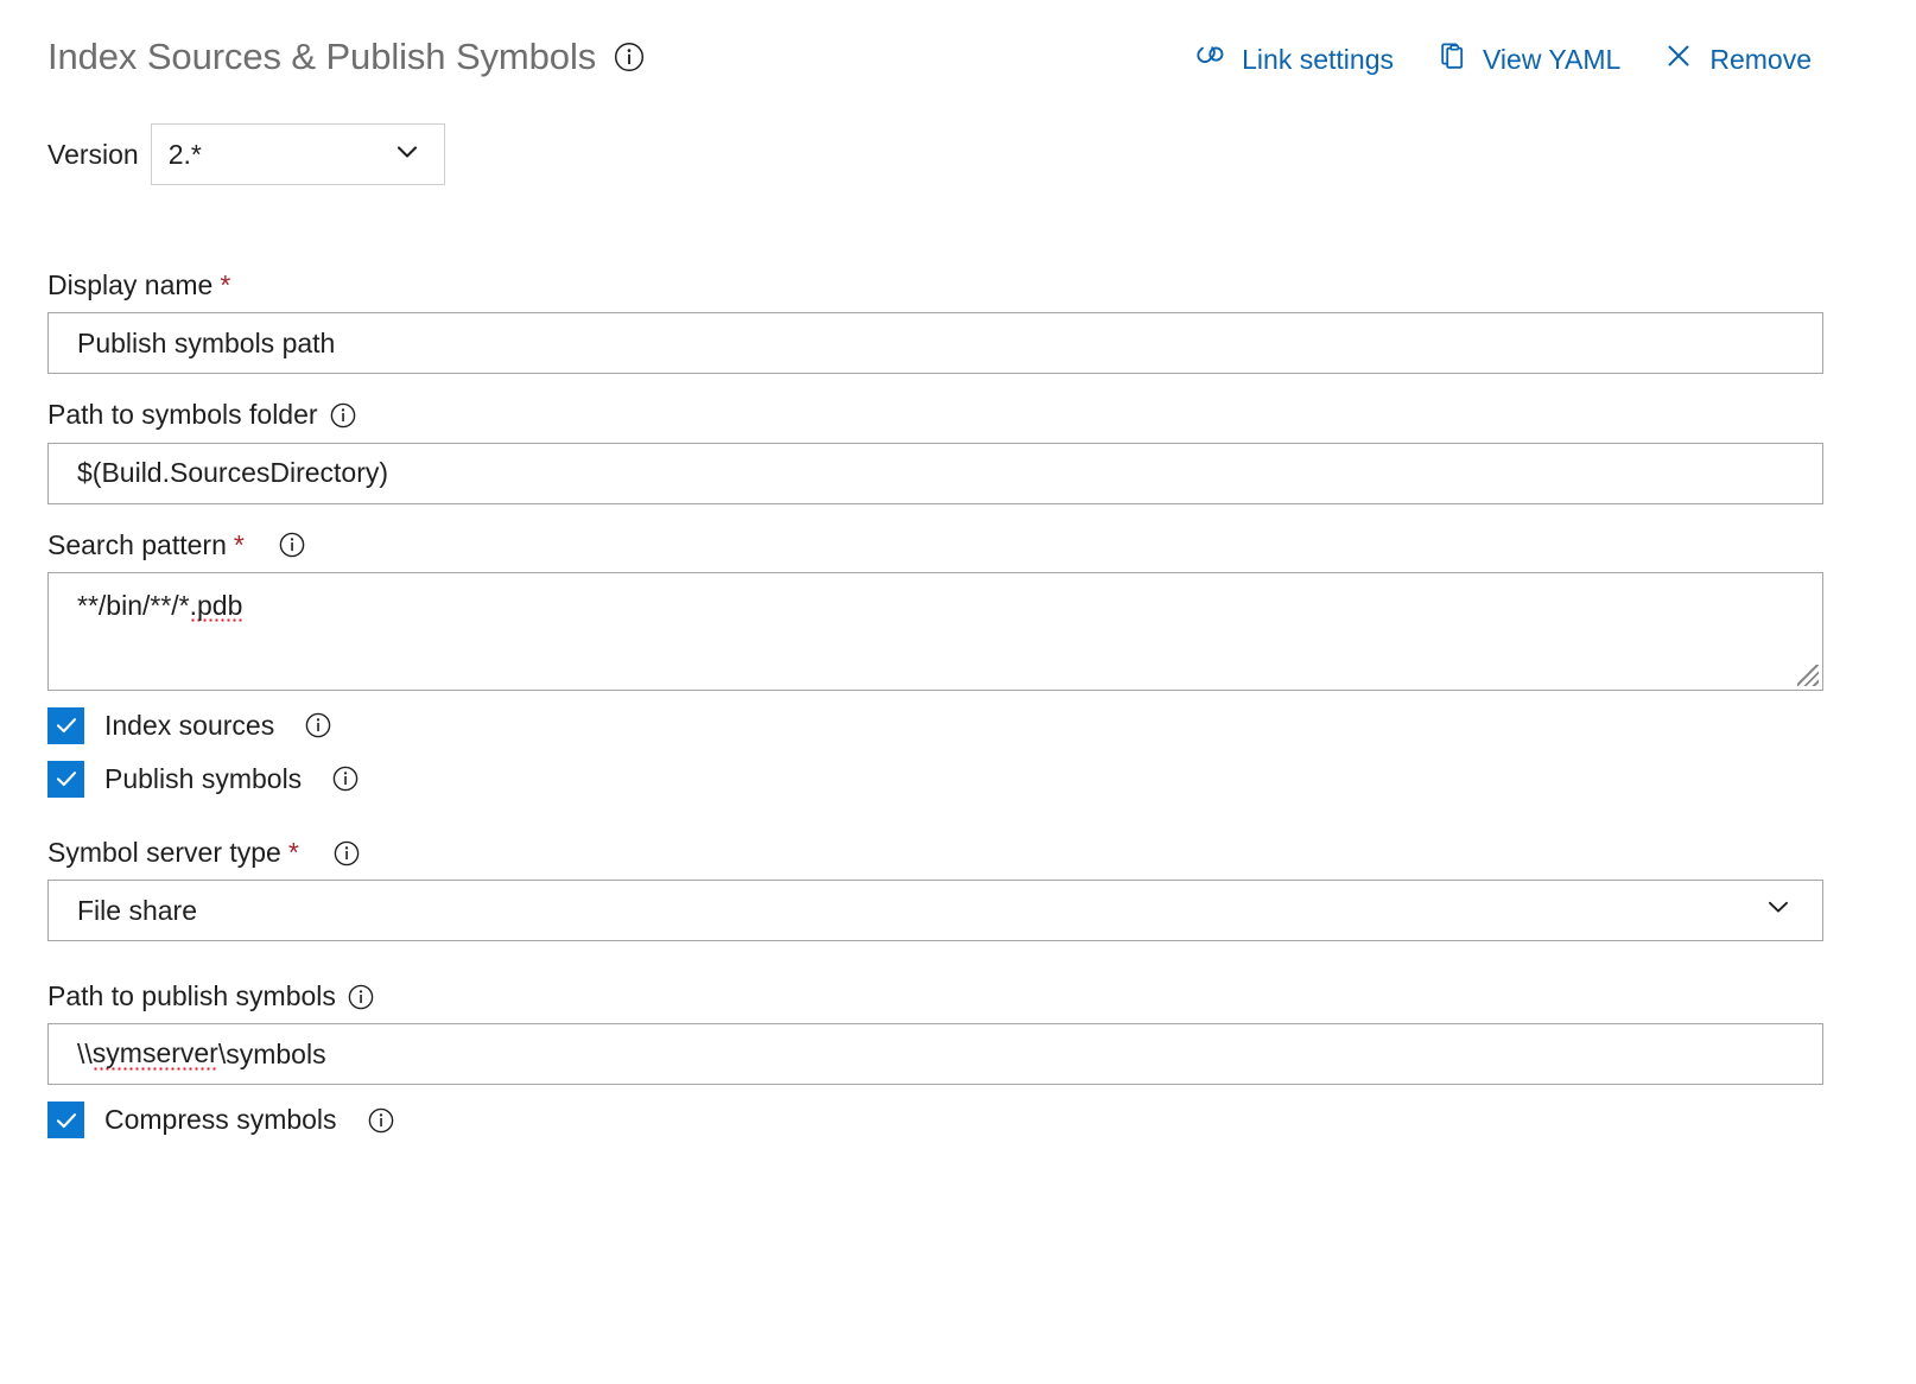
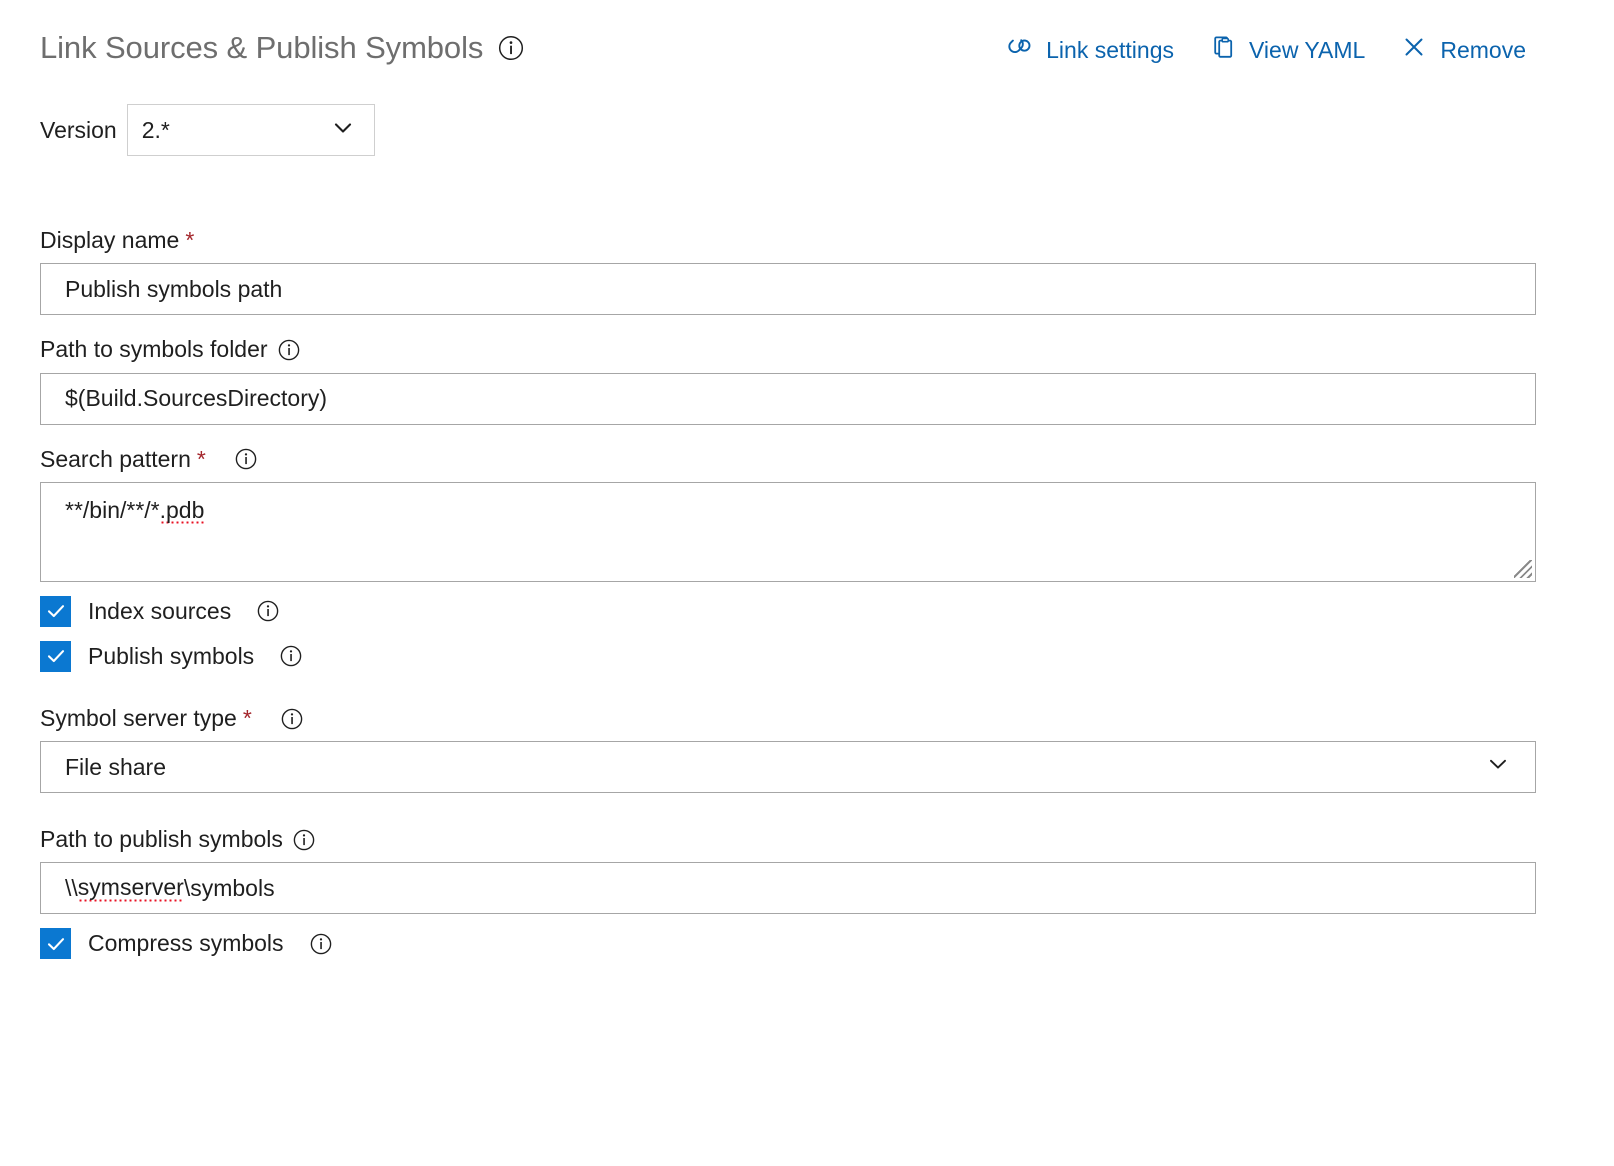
- Index Sources & Publish Symbols
+ Link Sources & Publish Symbols
  Link settings
  View YAML
  Remove
  Version
  2.*
  Display name
  *
  Publish symbols path
  Path to symbols folder
  $(Build.SourcesDirectory)
  Search pattern
  *
  **/bin/**/*.pdb
  Index sources
  Publish symbols
  Symbol server type
  *
  File share
  Path to publish symbols
  \\
  symserver
  \symbols
  Compress symbols
